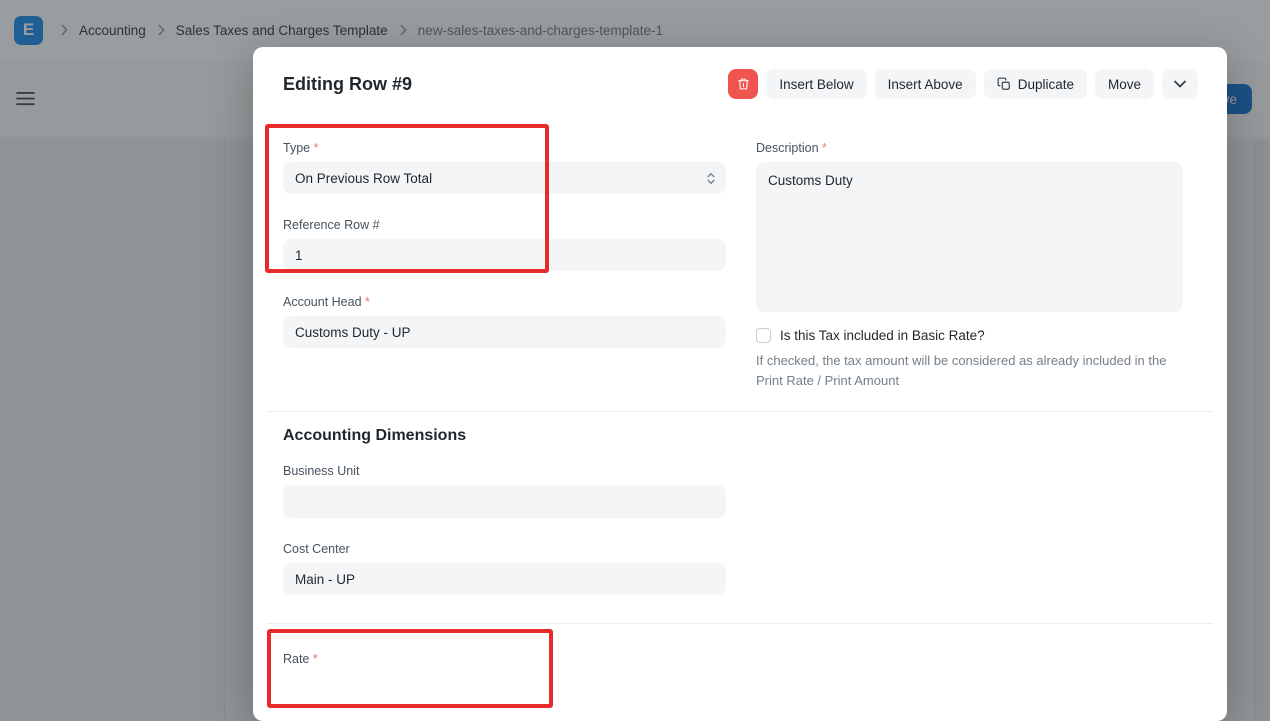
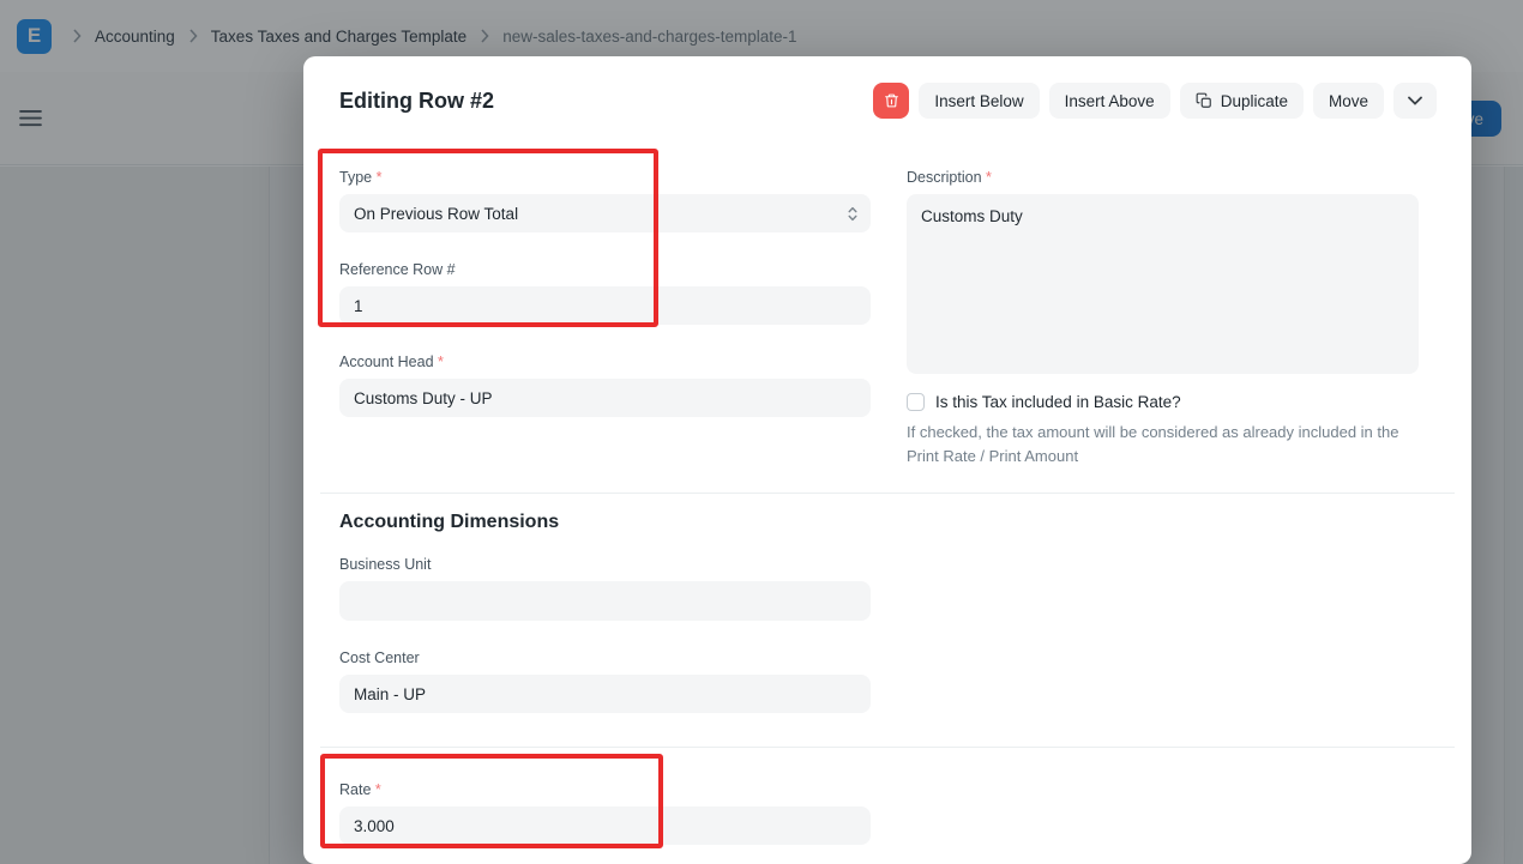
  E
  Accounting
- Sales Taxes and Charges Template
+ Taxes Taxes and Charges Template
  new-sales-taxes-and-charges-template-1
- Editing Row #9
+ Editing Row #2
  Insert Below
  Insert Above
  Duplicate
  Move
  Type *
  On Previous Row Total
  Reference Row #
  1
  Account Head *
  Customs Duty - UP
  Description *
  Customs Duty
  Is this Tax included in Basic Rate?
  If checked, the tax amount will be considered as already included in the Print Rate / Print Amount
  Accounting Dimensions
  Business Unit
  Cost Center
  Main - UP
  Rate *
+ 3.000
